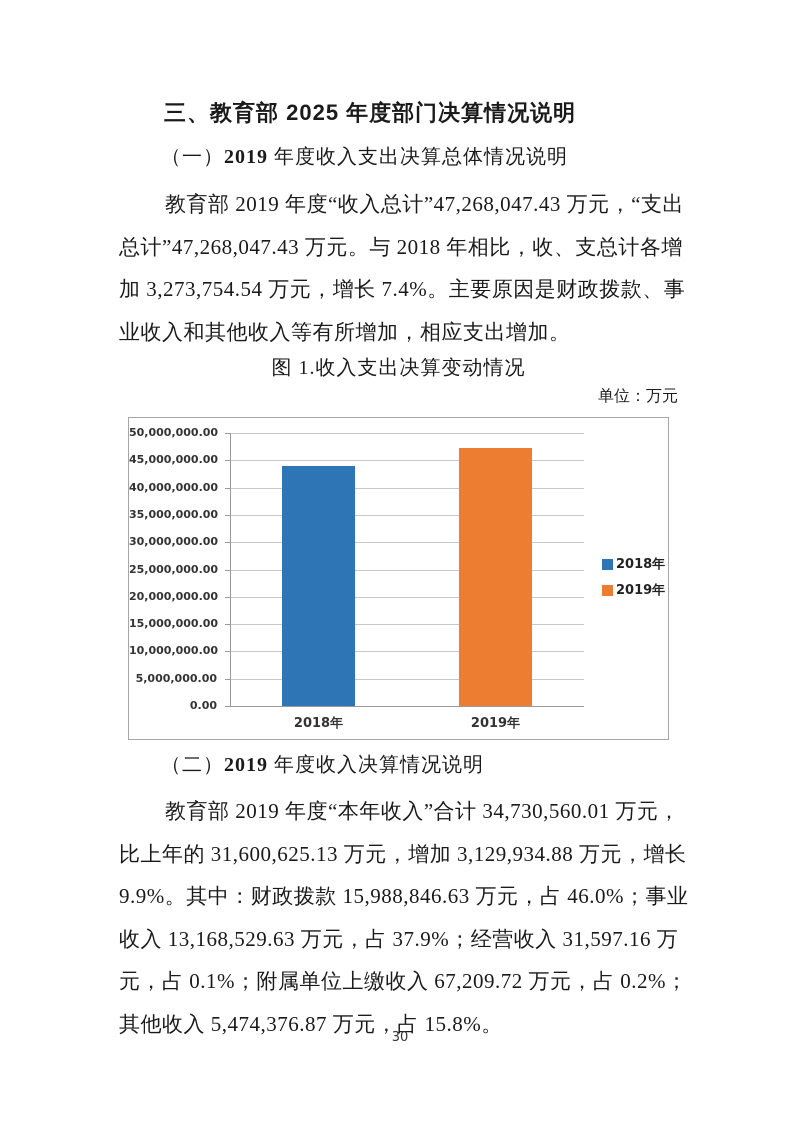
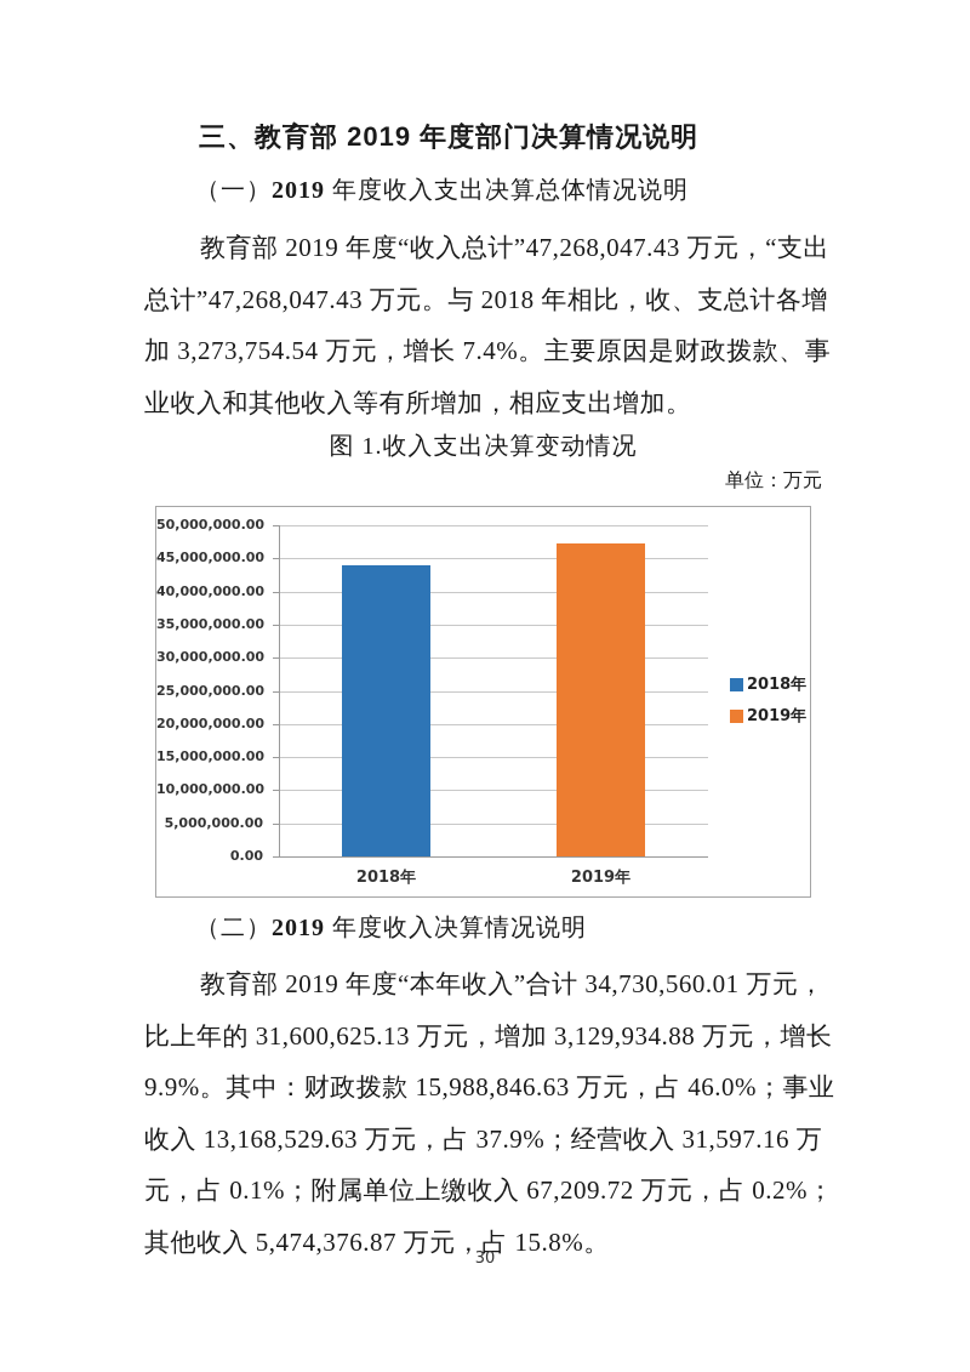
- 三、教育部 2025 年度部门决算情况说明
+ 三、教育部 2019 年度部门决算情况说明
  （一）2019 年度收入支出决算总体情况说明
  教育部 2019 年度“收入总计”47,268,047.43 万元，“支出
  总计”47,268,047.43 万元。与 2018 年相比，收、支总计各增
  加 3,273,754.54 万元，增长 7.4%。主要原因是财政拨款、事
  业收入和其他收入等有所增加，相应支出增加。
  图 1.收入支出决算变动情况
  单位：万元
  0.00
  5,000,000.00
  10,000,000.00
  15,000,000.00
  20,000,000.00
  25,000,000.00
  30,000,000.00
  35,000,000.00
  40,000,000.00
  45,000,000.00
  50,000,000.00
  2018年
  2019年
  2018年
  2019年
  （二）2019 年度收入决算情况说明
  教育部 2019 年度“本年收入”合计 34,730,560.01 万元，
  比上年的 31,600,625.13 万元，增加 3,129,934.88 万元，增长
  9.9%。其中：财政拨款 15,988,846.63 万元，占 46.0%；事业
  收入 13,168,529.63 万元，占 37.9%；经营收入 31,597.16 万
  元，占 0.1%；附属单位上缴收入 67,209.72 万元，占 0.2%；
  其他收入 5,474,376.87 万元，占 15.8%。
  30
